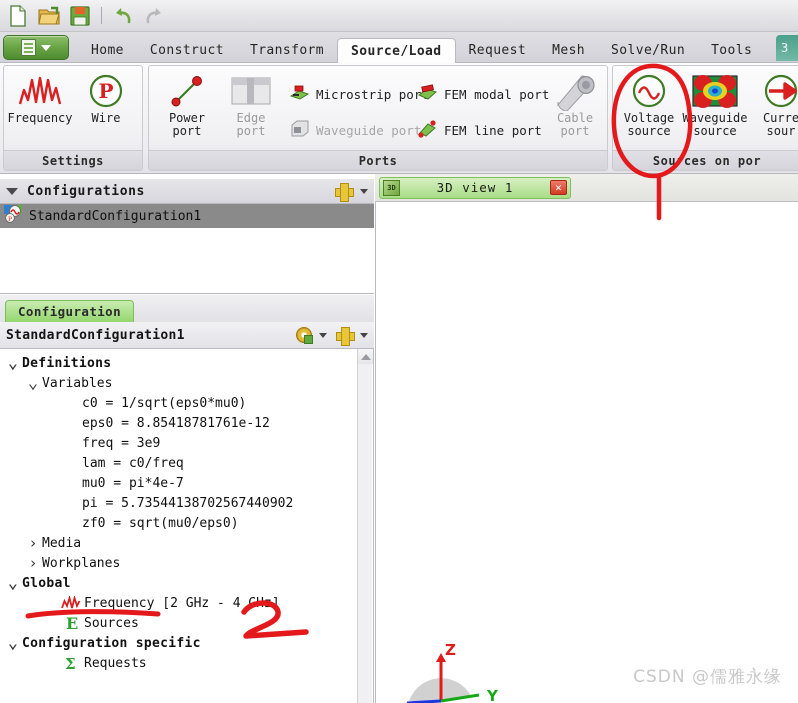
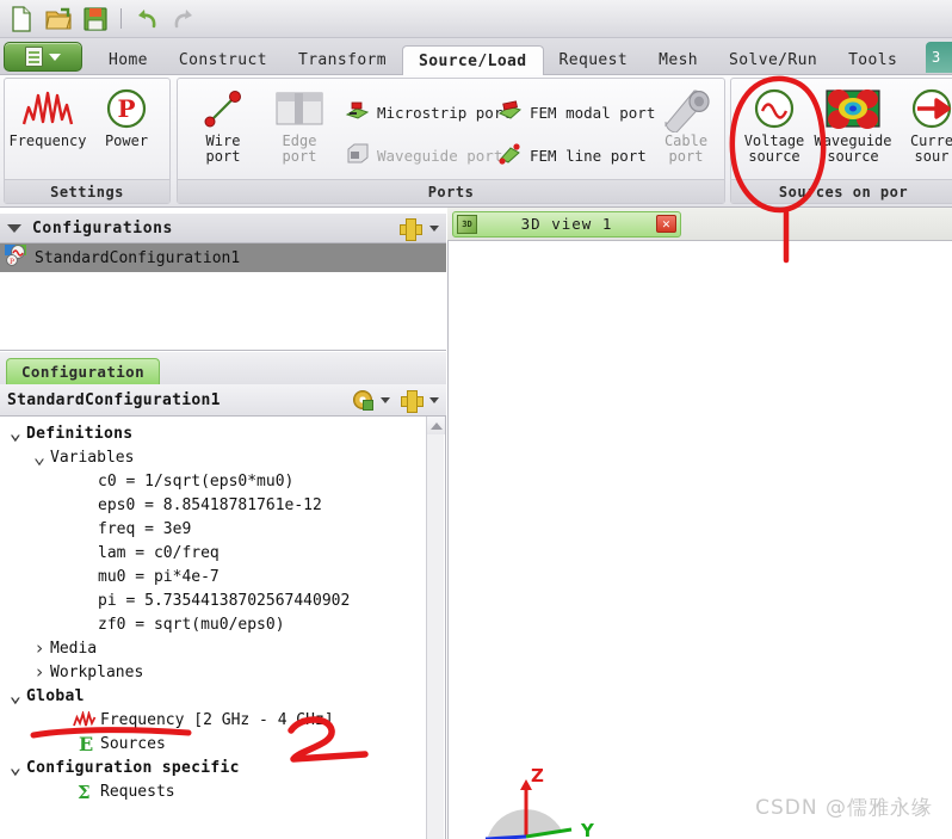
  Home
  Construct
  Transform
  Source/Load
  Request
  Mesh
  Solve/Run
  Tools
  3
  Frequency
  P
- Wire
+ Power
  Settings
- Power
+ Wire
  port
  Edge
  port
  Microstrip por
  Waveguide port
  FEM modal port
  FEM line port
  Cable
  port
  Ports
  Voltage
  source
  Waveguide
  source
  Curre
  sour
  Souces on por
  Configurations
  StandardConfiguration1
  Configuration
  StandardConfiguration1
  ⌄
  Definitions
  ⌄
  Variables
  c0 = 1/sqrt(eps0*mu0)
  eps0 = 8.85418781761e-12
  freq = 3e9
  lam = c0/freq
  mu0 = pi*4e-7
  pi = 5.73544138702567440902
  zf0 = sqrt(mu0/eps0)
  ›
  Media
  ›
  Workplanes
  ⌄
  Global
  Frequency [2 GHz - 4]
  E
  Sources
  ⌄
  Configuration specific
  Σ
  Requests
  3D
  3D view 1
  ✕
  Z
  Y
  CSDN @儒雅永缘
